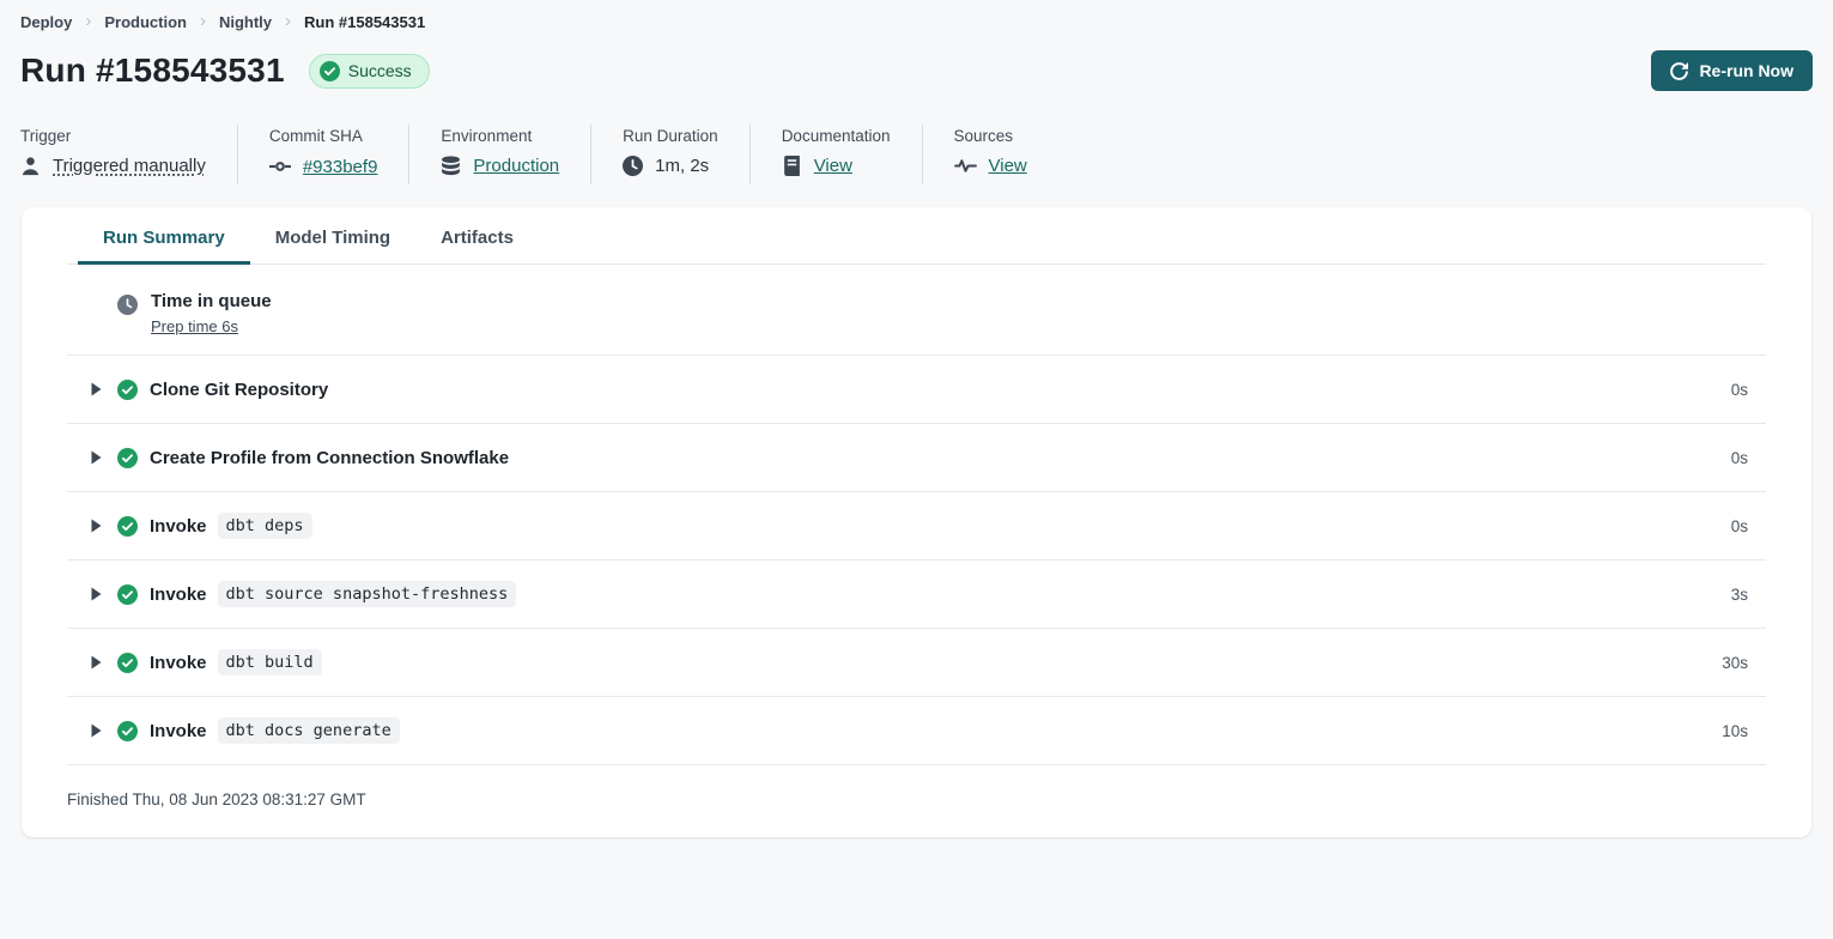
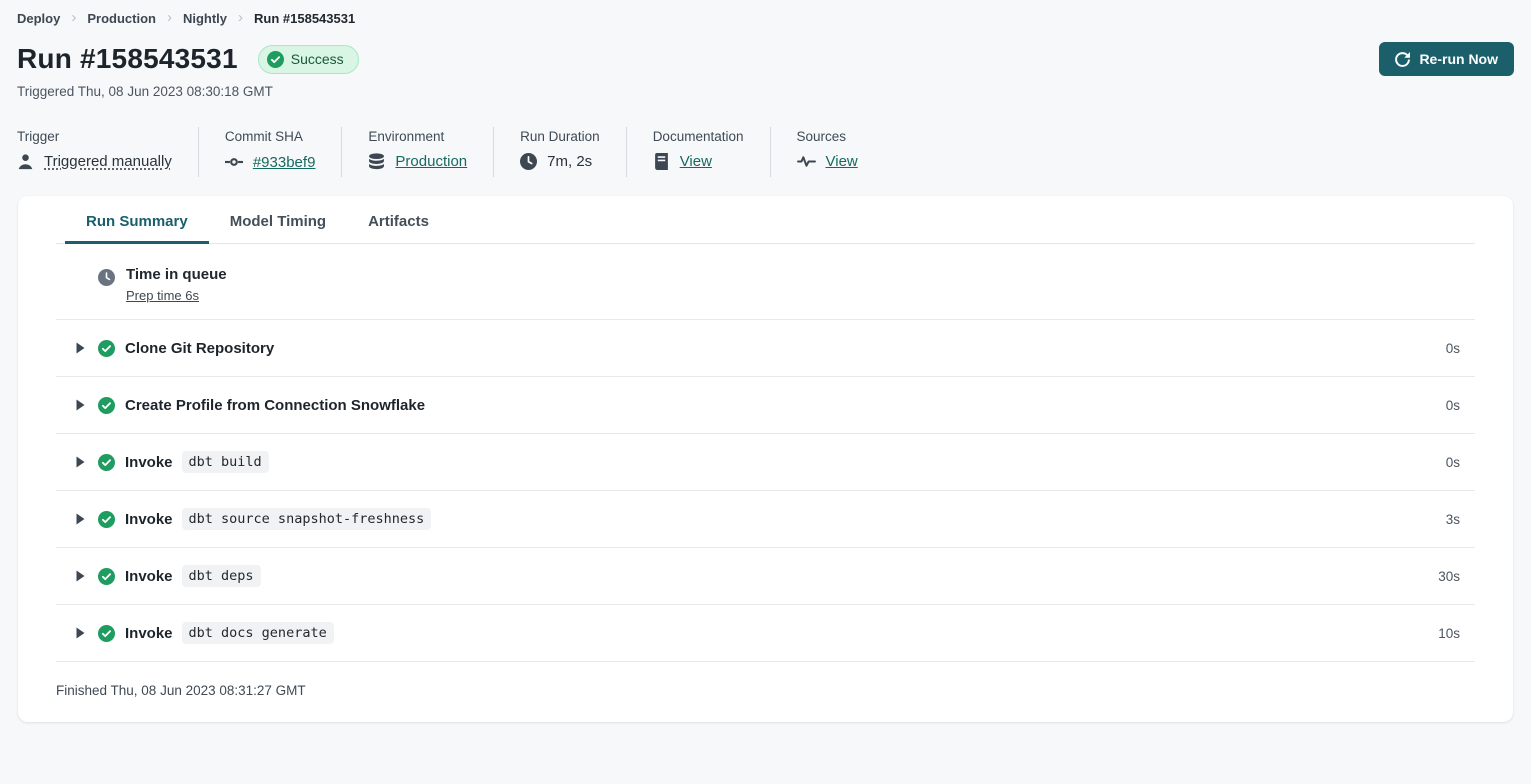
  Deploy
  ›
  Production
  ›
  Nightly
  ›
  Run #158543531
  Run #158543531
  Success
  Re-run Now
+ Triggered Thu, 08 Jun 2023 08:30:18 GMT
  Trigger
  Triggered manually
  Commit SHA
  #933bef9
  Environment
  Production
  Run Duration
- 1m, 2s
+ 7m, 2s
  Documentation
  View
  Sources
  View
  Run Summary
  Model Timing
  Artifacts
  Time in queue
  Prep time 6s
  Clone Git Repository
  0s
  Create Profile from Connection Snowflake
  0s
  Invoke
- dbt deps
+ dbt build
  0s
  Invoke
  dbt source snapshot-freshness
  3s
  Invoke
- dbt build
+ dbt deps
  30s
  Invoke
  dbt docs generate
  10s
  Finished Thu, 08 Jun 2023 08:31:27 GMT
